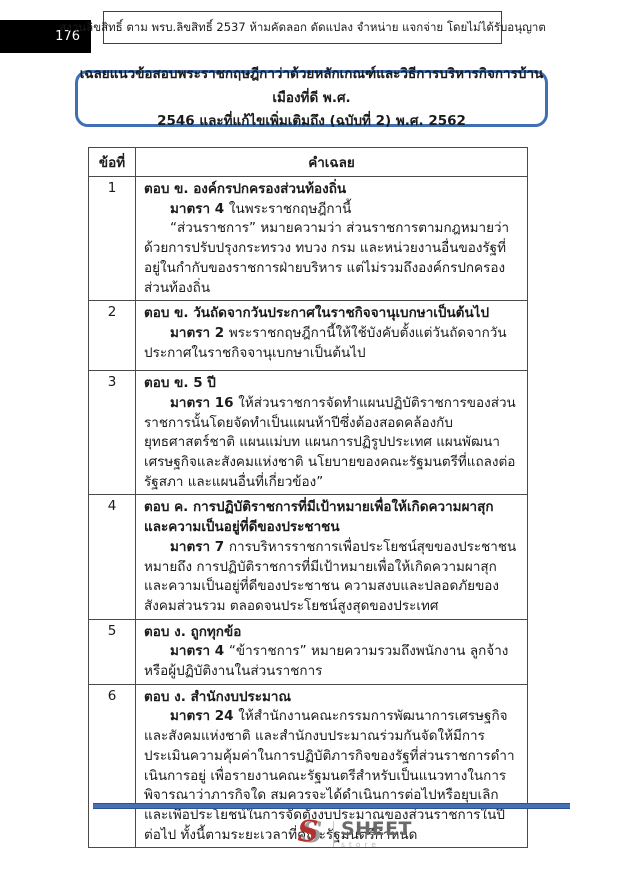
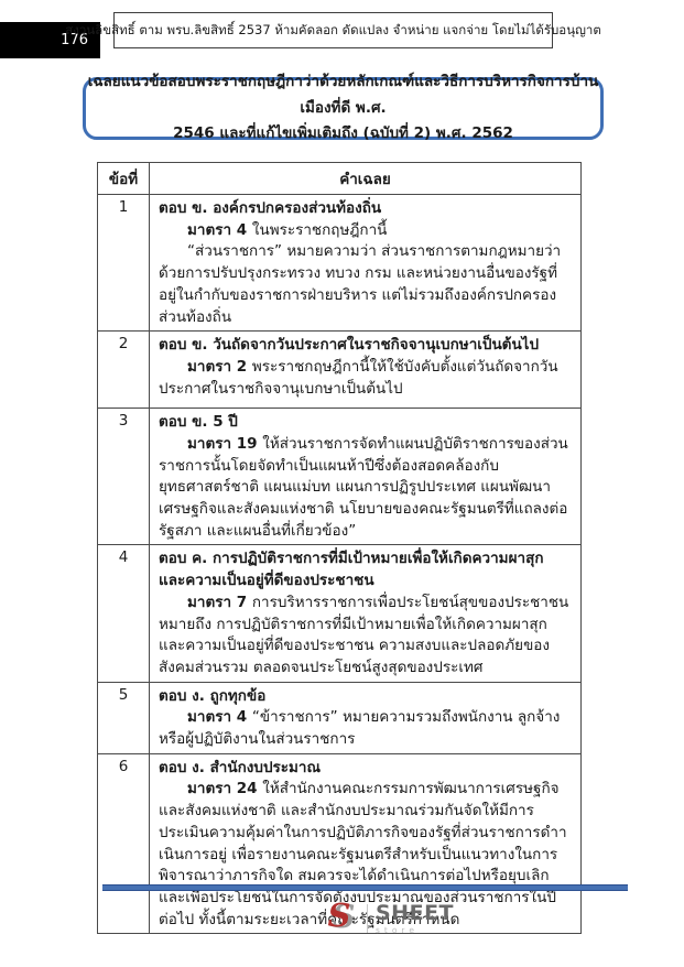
  176
  สงวนลิขสิทธิ์ ตาม พรบ.ลิขสิทธิ์ 2537 ห้ามคัดลอก ดัดแปลง จำหน่าย แจกจ่าย โดยไม่ได้รับอนุญาต
  เฉลยแนวข้อสอบพระราชกฤษฎีกาว่าด้วยหลักเกณฑ์และวิธีการบริหารกิจการบ้านเมืองที่ดี พ.ศ.
  2546 และที่แก้ไขเพิ่มเติมถึง (ฉบับที่ 2) พ.ศ. 2562
  ข้อที่	คำเฉลย
  1	ตอบ ข. องค์กรปกครองส่วนท้องถิ่นมาตรา 4 ในพระราชกฤษฎีกานี้“ส่วนราชการ” หมายความว่า ส่วนราชการตามกฎหมายว่าด้วยการปรับปรุงกระทรวง ทบวง กรม และหน่วยงานอื่นของรัฐที่อยู่ในกำกับของราชการฝ่ายบริหาร แต่ไม่รวมถึงองค์กรปกครองส่วนท้องถิ่น
  2	ตอบ ข. วันถัดจากวันประกาศในราชกิจจานุเบกษาเป็นต้นไปมาตรา 2 พระราชกฤษฎีกานี้ให้ใช้บังคับตั้งแต่วันถัดจากวันประกาศในราชกิจจานุเบกษาเป็นต้นไป
- 3	ตอบ ข. 5 ปีมาตรา 16 ให้ส่วนราชการจัดทำแผนปฏิบัติราชการของส่วนราชการนั้นโดยจัดทำเป็นแผนห้าปีซึ่งต้องสอดคล้องกับยุทธศาสตร์ชาติ แผนแม่บท แผนการปฏิรูปประเทศ แผนพัฒนาเศรษฐกิจและสังคมแห่งชาติ นโยบายของคณะรัฐมนตรีที่แถลงต่อรัฐสภา และแผนอื่นที่เกี่ยวข้อง”
+ 3	ตอบ ข. 5 ปีมาตรา 19 ให้ส่วนราชการจัดทำแผนปฏิบัติราชการของส่วนราชการนั้นโดยจัดทำเป็นแผนห้าปีซึ่งต้องสอดคล้องกับยุทธศาสตร์ชาติ แผนแม่บท แผนการปฏิรูปประเทศ แผนพัฒนาเศรษฐกิจและสังคมแห่งชาติ นโยบายของคณะรัฐมนตรีที่แถลงต่อรัฐสภา และแผนอื่นที่เกี่ยวข้อง”
  4	ตอบ ค. การปฏิบัติราชการที่มีเป้าหมายเพื่อให้เกิดความผาสุก และความเป็นอยู่ที่ดีของประชาชนมาตรา 7 การบริหารราชการเพื่อประโยชน์สุขของประชาชน หมายถึง การปฏิบัติราชการที่มีเป้าหมายเพื่อให้เกิดความผาสุกและความเป็นอยู่ที่ดีของประชาชน ความสงบและปลอดภัยของสังคมส่วนรวม ตลอดจนประโยชน์สูงสุดของประเทศ
  5	ตอบ ง. ถูกทุกข้อมาตรา 4 “ข้าราชการ” หมายความรวมถึงพนักงาน ลูกจ้าง หรือผู้ปฏิบัติงานในส่วนราชการ
  6	ตอบ ง. สำนักงบประมาณมาตรา 24 ให้สำนักงานคณะกรรมการพัฒนาการเศรษฐกิจและสังคมแห่งชาติ และสำนักงบประมาณร่วมกันจัดให้มีการประเมินความคุ้มค่าในการปฏิบัติภารกิจของรัฐที่ส่วนราชการดำาเนินการอยู่ เพื่อรายงานคณะรัฐมนตรีสำหรับเป็นแนวทางในการพิจารณาว่าภารกิจใด สมควรจะได้ดำเนินการต่อไปหรือยุบเลิก และเพื่อประโยชน์ในการจัดตั้งงบประมาณของส่วนราชการในปีต่อไป ทั้งนี้ตามระยะเวลาที่คณะรัฐมนตรีกำหนด
  S
  S
  SHEET
  store
